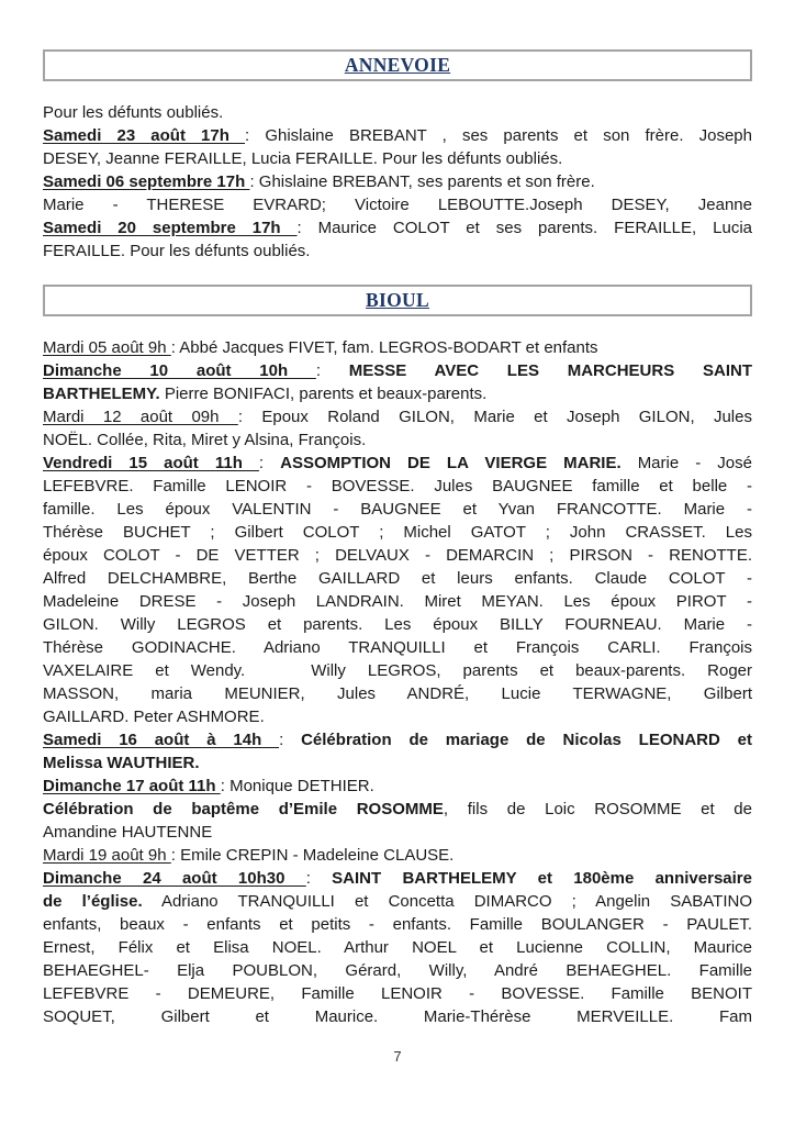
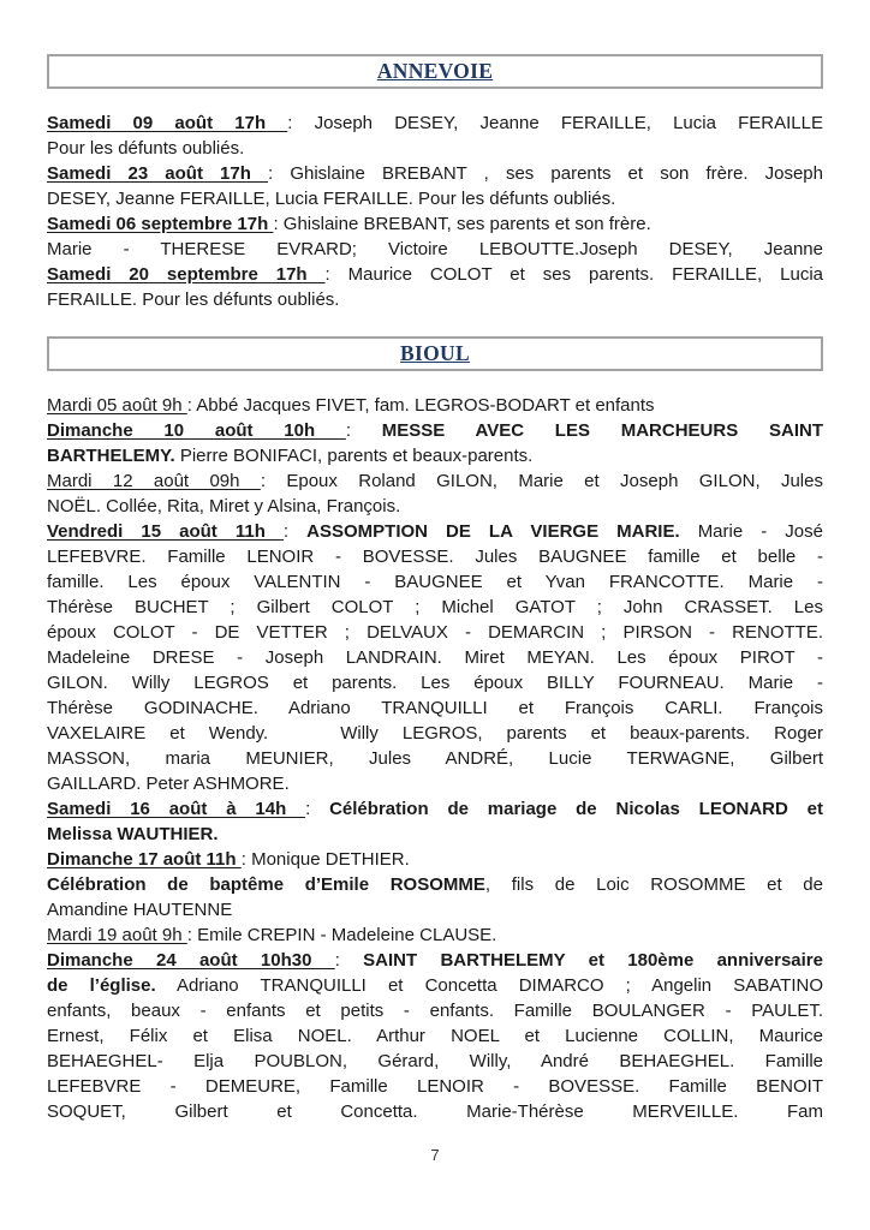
  ANNEVOIE
+ Samedi 09 août 17h : Joseph DESEY, Jeanne FERAILLE, Lucia FERAILLE
  Pour les défunts oubliés.
  Samedi 23 août 17h : Ghislaine BREBANT , ses parents et son frère. Joseph
  DESEY, Jeanne FERAILLE, Lucia FERAILLE. Pour les défunts oubliés.
  Samedi 06 septembre 17h : Ghislaine BREBANT, ses parents et son frère.
  Marie - THERESE EVRARD; Victoire LEBOUTTE.Joseph DESEY, Jeanne
  Samedi 20 septembre 17h : Maurice COLOT et ses parents. FERAILLE, Lucia
  FERAILLE. Pour les défunts oubliés.
  BIOUL
  Mardi 05 août 9h : Abbé Jacques FIVET, fam. LEGROS-BODART et enfants
  Dimanche 10 août 10h : MESSE AVEC LES MARCHEURS SAINT
  BARTHELEMY. Pierre BONIFACI, parents et beaux-parents.
  Mardi 12 août 09h : Epoux Roland GILON, Marie et Joseph GILON, Jules
  NOËL. Collée, Rita, Miret y Alsina, François.
  Vendredi 15 août 11h : ASSOMPTION DE LA VIERGE MARIE. Marie - José
  LEFEBVRE. Famille LENOIR - BOVESSE. Jules BAUGNEE famille et belle -
  famille. Les époux VALENTIN - BAUGNEE et Yvan FRANCOTTE. Marie -
  Thérèse BUCHET ; Gilbert COLOT ; Michel GATOT ; John CRASSET. Les
  époux COLOT - DE VETTER ; DELVAUX - DEMARCIN ; PIRSON - RENOTTE.
- Alfred DELCHAMBRE, Berthe GAILLARD et leurs enfants. Claude COLOT -
  Madeleine DRESE - Joseph LANDRAIN. Miret MEYAN. Les époux PIROT -
  GILON. Willy LEGROS et parents. Les époux BILLY FOURNEAU. Marie -
  Thérèse GODINACHE. Adriano TRANQUILLI et François CARLI. François
  VAXELAIRE et Wendy. Willy LEGROS, parents et beaux-parents. Roger
  MASSON, maria MEUNIER, Jules ANDRÉ, Lucie TERWAGNE, Gilbert
  GAILLARD. Peter ASHMORE.
  Samedi 16 août à 14h : Célébration de mariage de Nicolas LEONARD et
  Melissa WAUTHIER.
  Dimanche 17 août 11h : Monique DETHIER.
  Célébration de baptême d’Emile ROSOMME, fils de Loic ROSOMME et de
  Amandine HAUTENNE
  Mardi 19 août 9h : Emile CREPIN - Madeleine CLAUSE.
  Dimanche 24 août 10h30 : SAINT BARTHELEMY et 180ème anniversaire
  de l’église. Adriano TRANQUILLI et Concetta DIMARCO ; Angelin SABATINO
  enfants, beaux - enfants et petits - enfants. Famille BOULANGER - PAULET.
  Ernest, Félix et Elisa NOEL. Arthur NOEL et Lucienne COLLIN, Maurice
  BEHAEGHEL- Elja POUBLON, Gérard, Willy, André BEHAEGHEL. Famille
  LEFEBVRE - DEMEURE, Famille LENOIR - BOVESSE. Famille BENOIT
- SOQUET, Gilbert et Maurice. Marie-Thérèse MERVEILLE. Fam
+ SOQUET, Gilbert et Concetta. Marie-Thérèse MERVEILLE. Fam
  7
